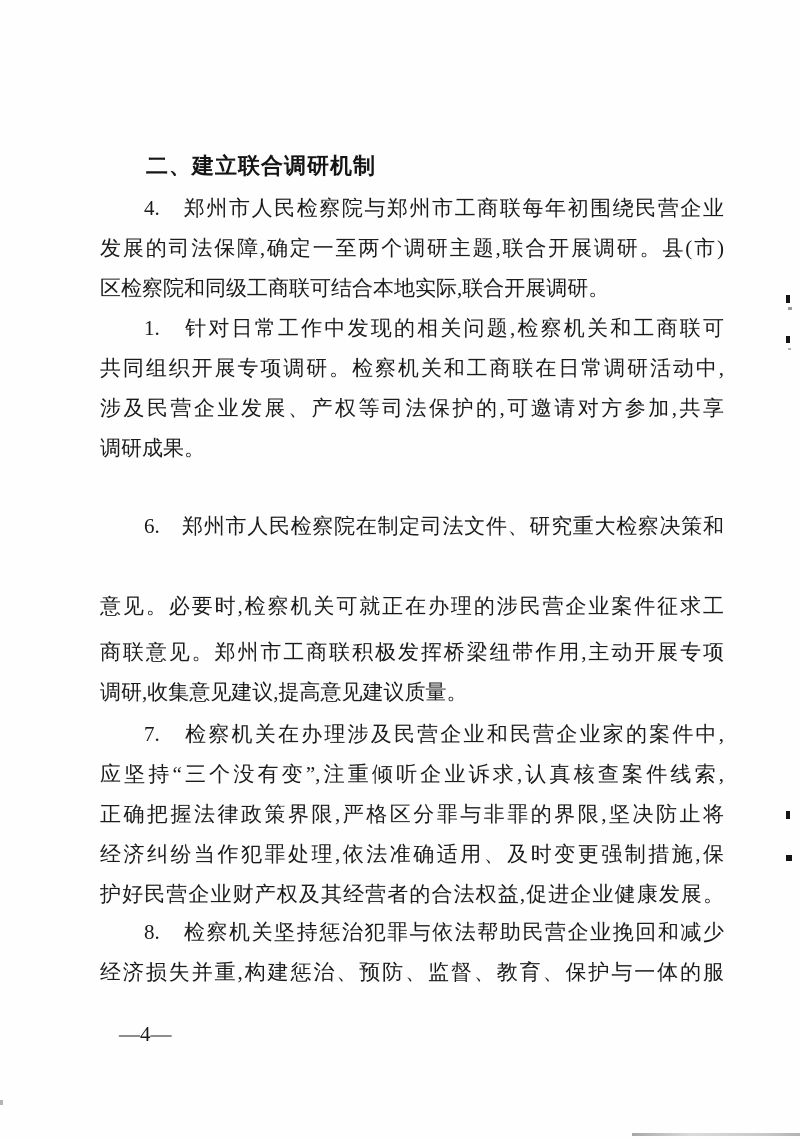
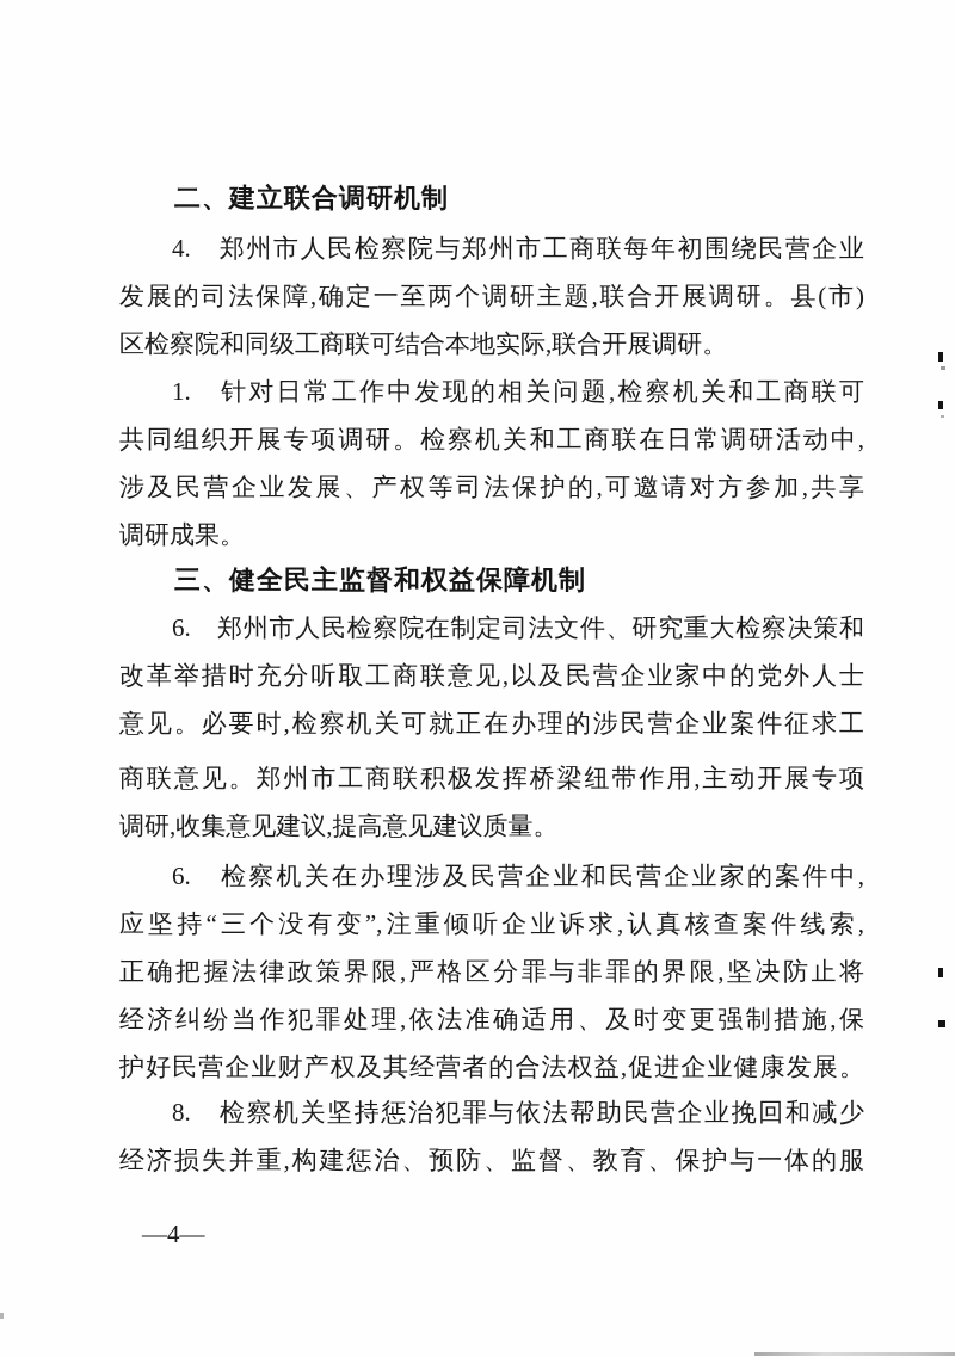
  二、建立联合调研机制
  4. 郑州市人民检察院与郑州市工商联每年初围绕民营企业
  发展的司法保障,确定一至两个调研主题,联合开展调研。县(市)
  区检察院和同级工商联可结合本地实际,联合开展调研。
  1. 针对日常工作中发现的相关问题,检察机关和工商联可
  共同组织开展专项调研。检察机关和工商联在日常调研活动中,
  涉及民营企业发展、产权等司法保护的,可邀请对方参加,共享
  调研成果。
+ 三、健全民主监督和权益保障机制
  6. 郑州市人民检察院在制定司法文件、研究重大检察决策和
+ 改革举措时充分听取工商联意见,以及民营企业家中的党外人士
  意见。必要时,检察机关可就正在办理的涉民营企业案件征求工
  商联意见。郑州市工商联积极发挥桥梁纽带作用,主动开展专项
  调研,收集意见建议,提高意见建议质量。
- 7. 检察机关在办理涉及民营企业和民营企业家的案件中,
+ 6. 检察机关在办理涉及民营企业和民营企业家的案件中,
  应坚持“三个没有变”,注重倾听企业诉求,认真核查案件线索,
  正确把握法律政策界限,严格区分罪与非罪的界限,坚决防止将
  经济纠纷当作犯罪处理,依法准确适用、及时变更强制措施,保
  护好民营企业财产权及其经营者的合法权益,促进企业健康发展。
  8. 检察机关坚持惩治犯罪与依法帮助民营企业挽回和减少
  经济损失并重,构建惩治、预防、监督、教育、保护与一体的服
  —4—
